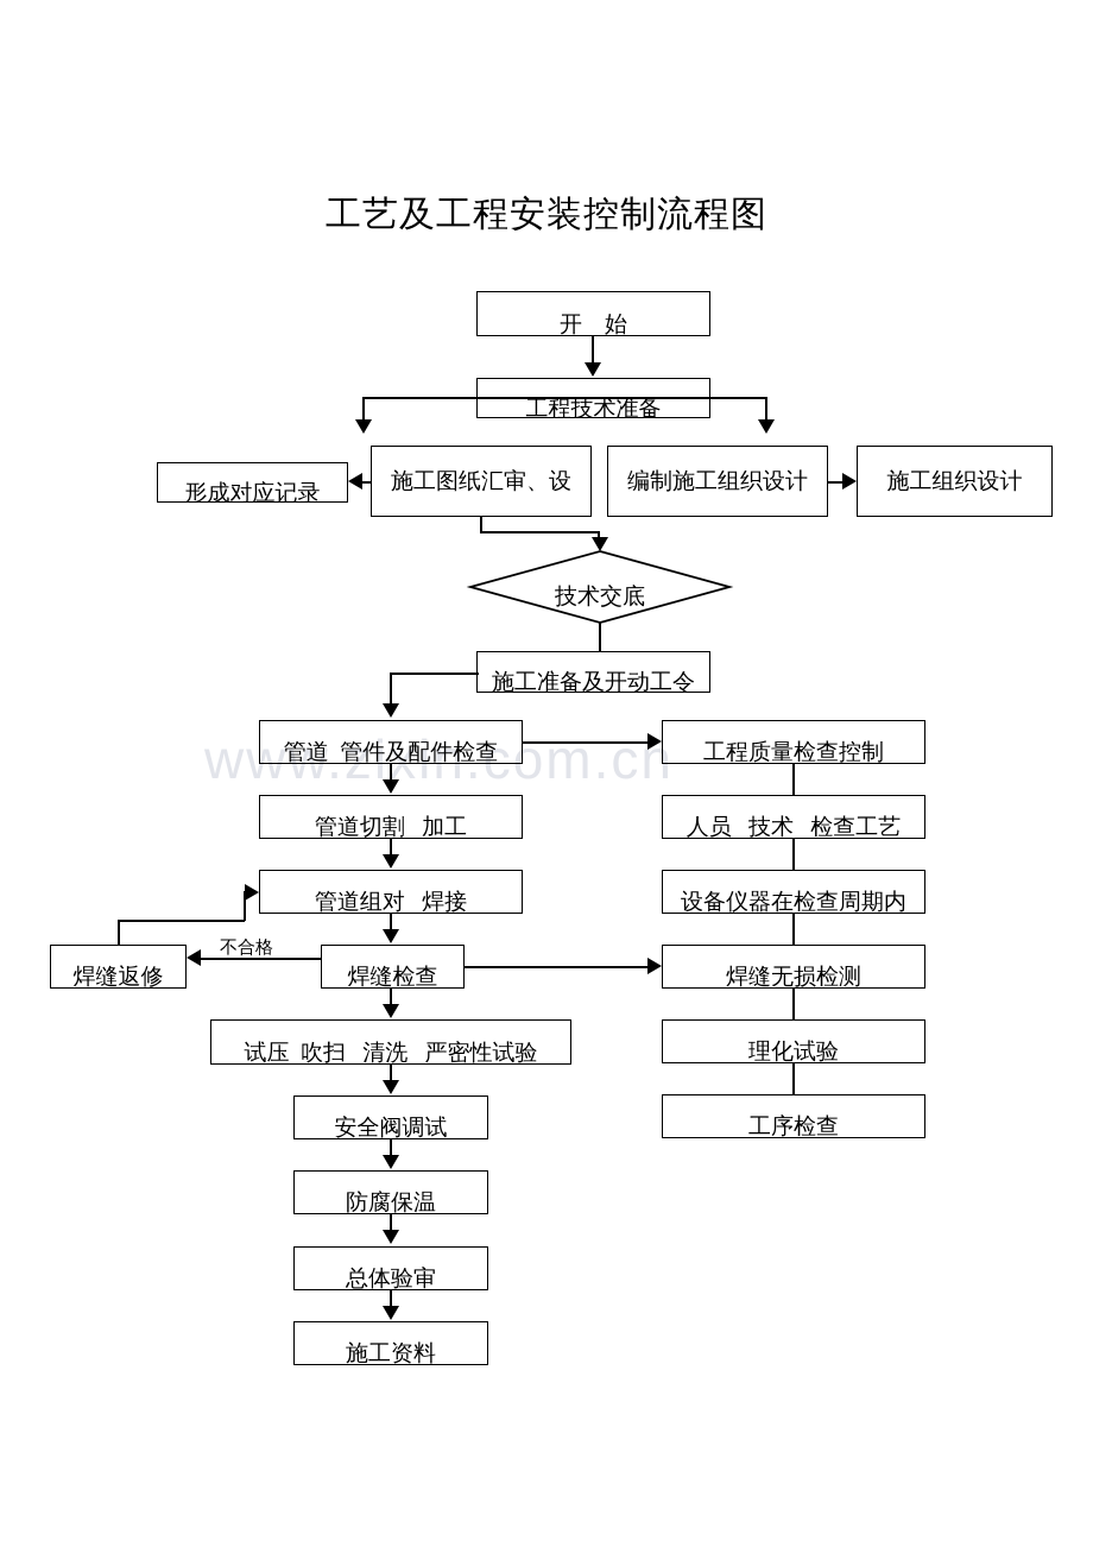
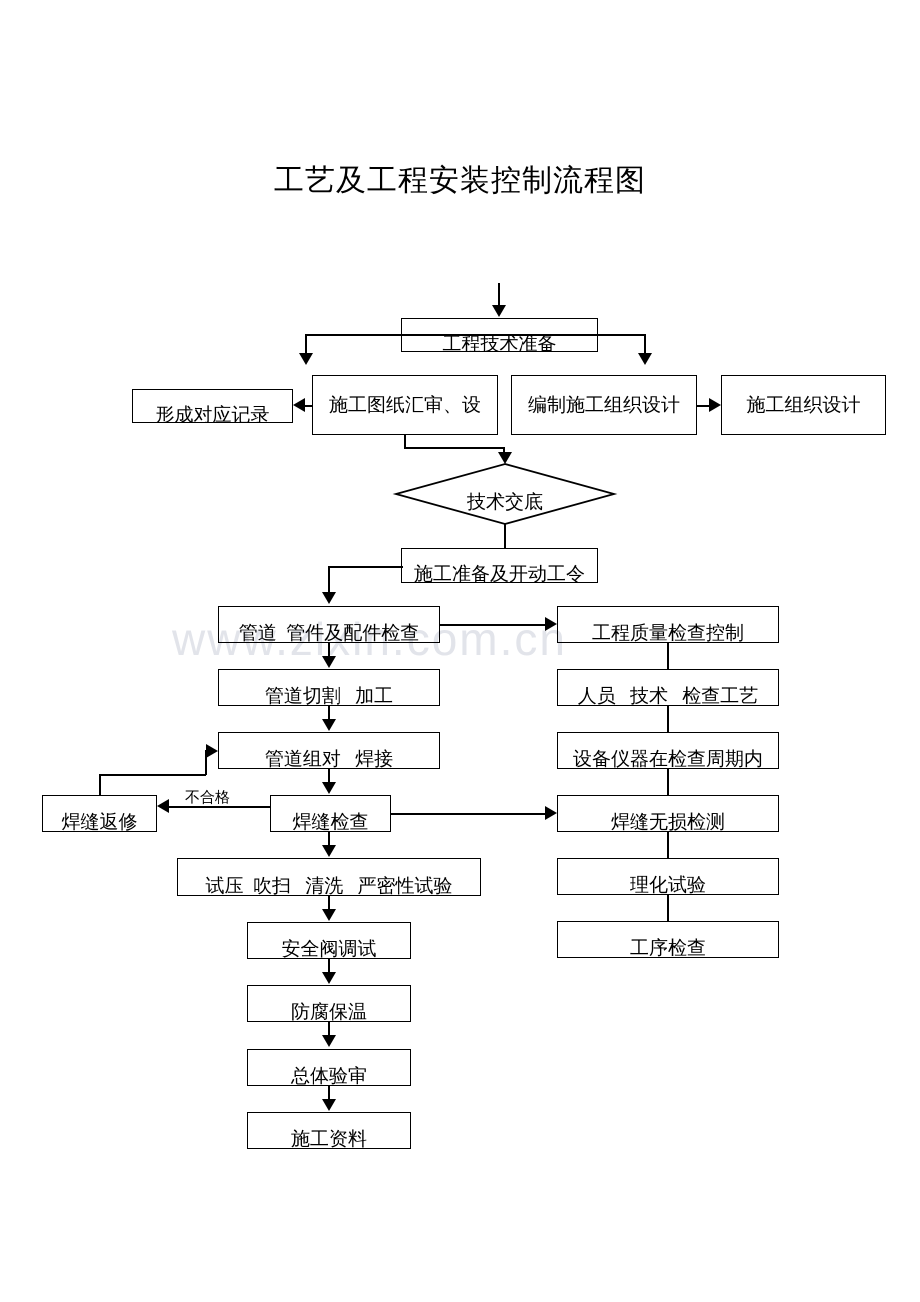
  www.zixin.com.cn
  工艺及工程安装控制流程图
- 开 始
  工程技术准备
  形成对应记录
  施工图纸汇审、设
  编制施工组织设计
  施工组织设计
  技术交底
  施工准备及开动工令
  管道 管件及配件检查
  管道切割 加工
  管道组对 焊接
  焊缝返修
  焊缝检查
  试压 吹扫 清洗 严密性试验
  安全阀调试
  防腐保温
  总体验审
  施工资料
  工程质量检查控制
  人员 技术 检查工艺
  设备仪器在检查周期内
  焊缝无损检测
  理化试验
  工序检查
  不合格
